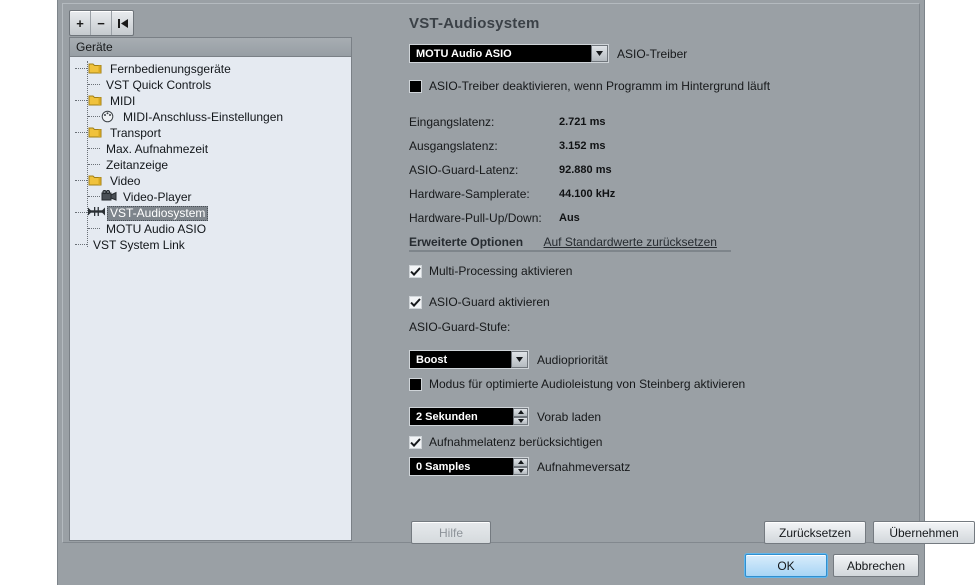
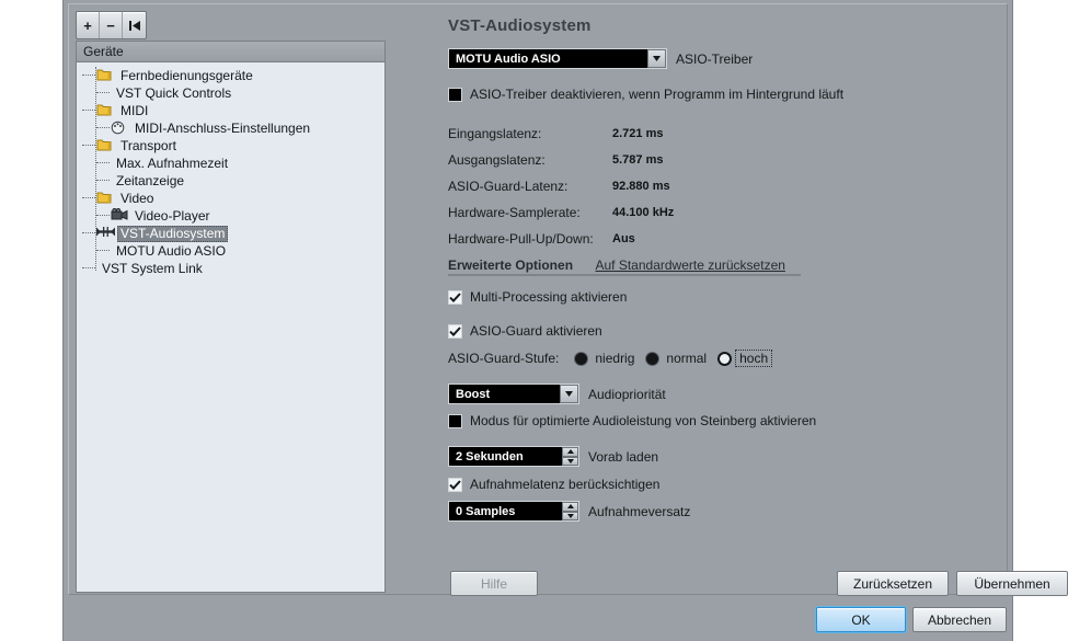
  +
  −
  Geräte
  Fernbedienungsgeräte
  VST Quick Controls
  MIDI
  MIDI-Anschluss-Einstellungen
  Transport
  Max. Aufnahmezeit
  Zeitanzeige
  Video
  Video-Player
  VST-Audiosystem
  MOTU Audio ASIO
  VST System Link
  VST-Audiosystem
  MOTU Audio ASIO
  ASIO-Treiber
  ASIO-Treiber deaktivieren, wenn Programm im Hintergrund läuft
  Eingangslatenz:
  2.721 ms
  Ausgangslatenz:
- 3.152 ms
+ 5.787 ms
  ASIO-Guard-Latenz:
  92.880 ms
  Hardware-Samplerate:
  44.100 kHz
  Hardware-Pull-Up/Down:
  Aus
  Erweiterte Optionen Auf Standardwerte zurücksetzen
  Multi-Processing aktivieren
  ASIO-Guard aktivieren
  ASIO-Guard-Stufe:
+ niedrig
+ normal
+ hoch
  Boost
  Audiopriorität
  Modus für optimierte Audioleistung von Steinberg aktivieren
  2 Sekunden
  Vorab laden
  Aufnahmelatenz berücksichtigen
  0 Samples
  Aufnahmeversatz
  Hilfe
  Zurücksetzen
  Übernehmen
  OK
  Abbrechen
